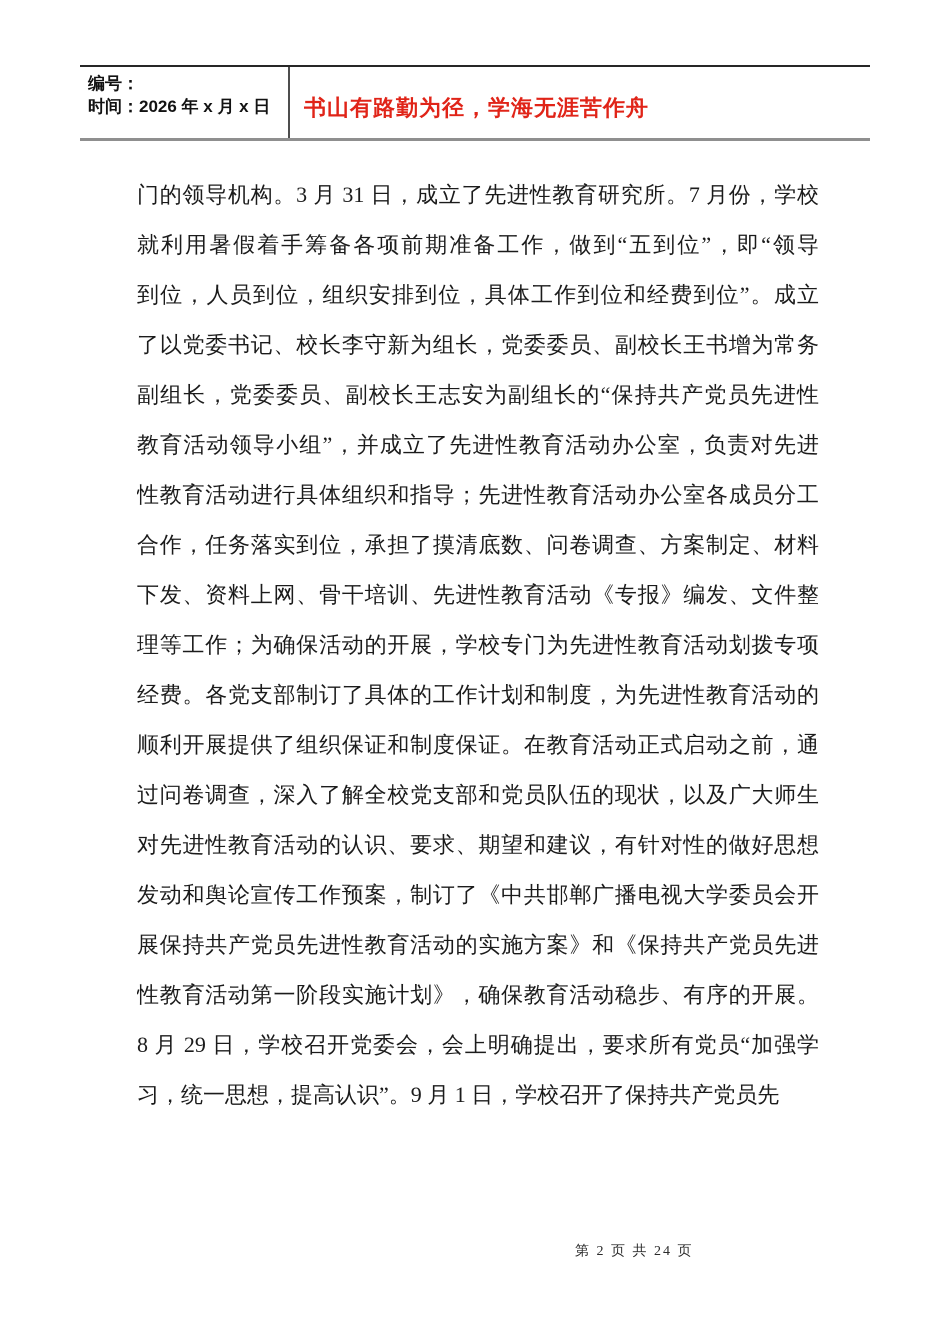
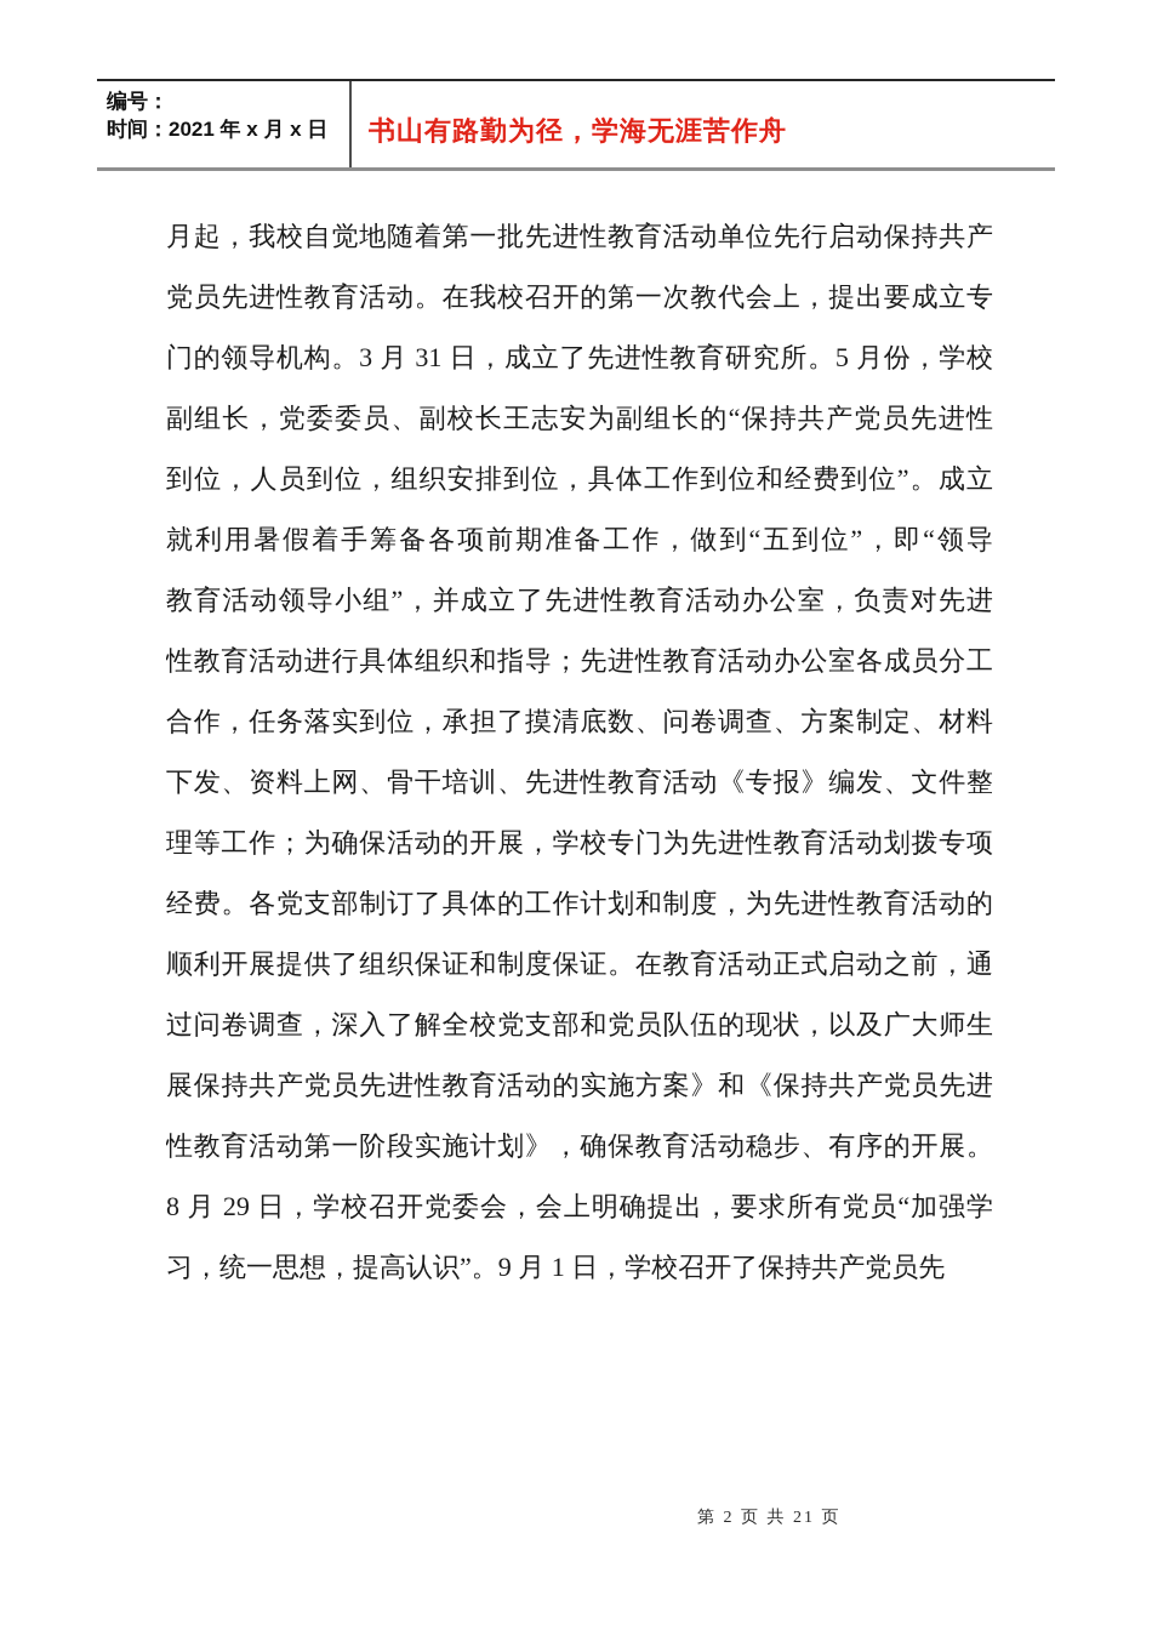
  编号：
- 时间：2026 年 x 月 x 日
+ 时间：2021 年 x 月 x 日
  书山有路勤为径，学海无涯苦作舟
+ 月起，我校自觉地随着第一批先进性教育活动单位先行启动保持共产
+ 党员先进性教育活动。在我校召开的第一次教代会上，提出要成立专
- 门的领导机构。3 月 31 日，成立了先进性教育研究所。7 月份，学校
+ 门的领导机构。3 月 31 日，成立了先进性教育研究所。5 月份，学校
- 就利用暑假着手筹备各项前期准备工作，做到“五到位”，即“领导
+ 副组长，党委委员、副校长王志安为副组长的“保持共产党员先进性
  到位，人员到位，组织安排到位，具体工作到位和经费到位”。成立
- 了以党委书记、校长李守新为组长，党委委员、副校长王书增为常务
- 副组长，党委委员、副校长王志安为副组长的“保持共产党员先进性
+ 就利用暑假着手筹备各项前期准备工作，做到“五到位”，即“领导
  教育活动领导小组”，并成立了先进性教育活动办公室，负责对先进
  性教育活动进行具体组织和指导；先进性教育活动办公室各成员分工
  合作，任务落实到位，承担了摸清底数、问卷调查、方案制定、材料
  下发、资料上网、骨干培训、先进性教育活动《专报》编发、文件整
  理等工作；为确保活动的开展，学校专门为先进性教育活动划拨专项
  经费。各党支部制订了具体的工作计划和制度，为先进性教育活动的
  顺利开展提供了组织保证和制度保证。在教育活动正式启动之前，通
  过问卷调查，深入了解全校党支部和党员队伍的现状，以及广大师生
- 对先进性教育活动的认识、要求、期望和建议，有针对性的做好思想
- 发动和舆论宣传工作预案，制订了《中共邯郸广播电视大学委员会开
  展保持共产党员先进性教育活动的实施方案》和《保持共产党员先进
  性教育活动第一阶段实施计划》，确保教育活动稳步、有序的开展。
  8 月 29 日，学校召开党委会，会上明确提出，要求所有党员“加强学
  习，统一思想，提高认识”。9 月 1 日，学校召开了保持共产党员先
- 第 2 页 共 24 页
+ 第 2 页 共 21 页
